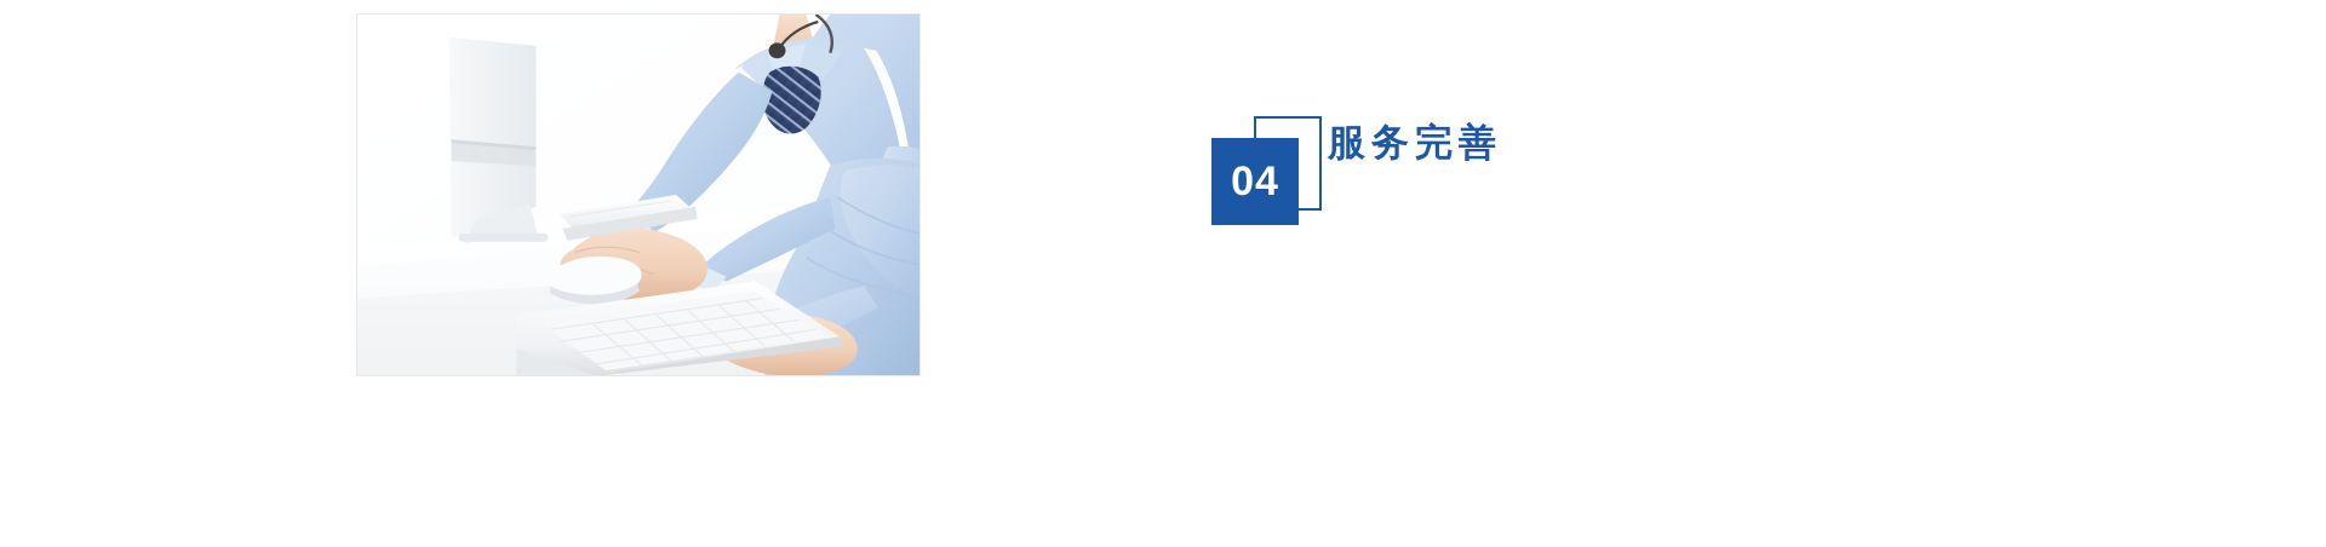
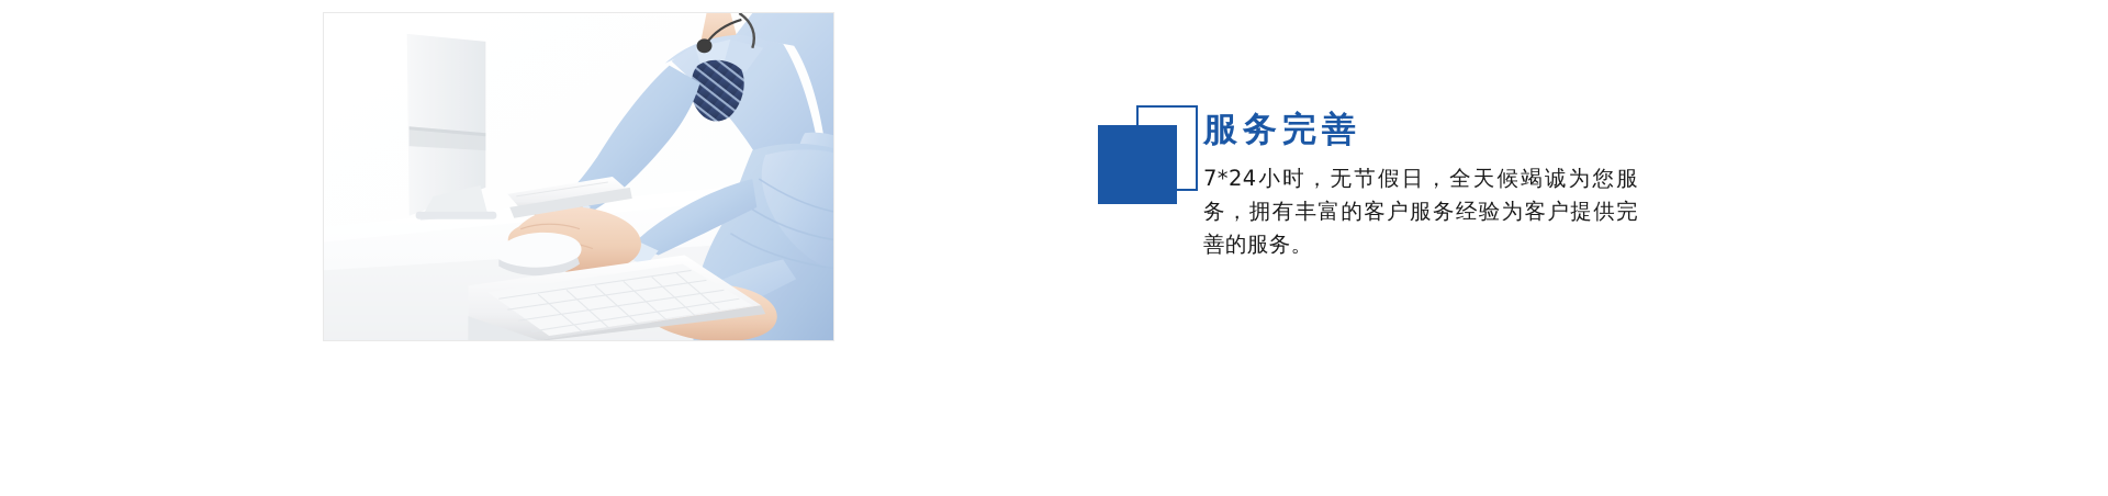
- 04
  服务完善
+ 7*24小时，无节假日，全天候竭诚为您服务，拥有丰富的客户服务经验为客户提供完善的服务。
